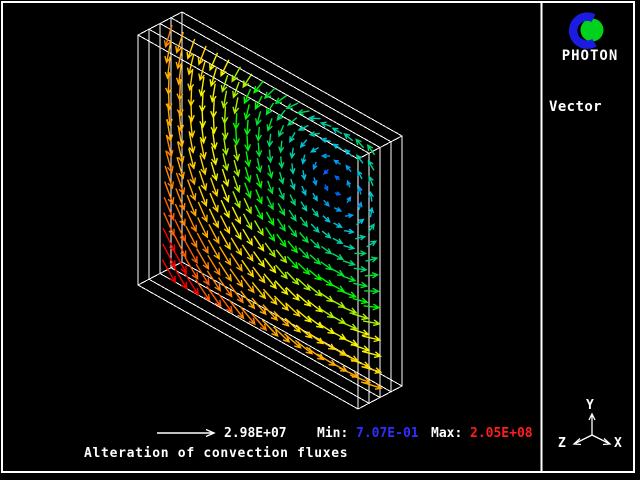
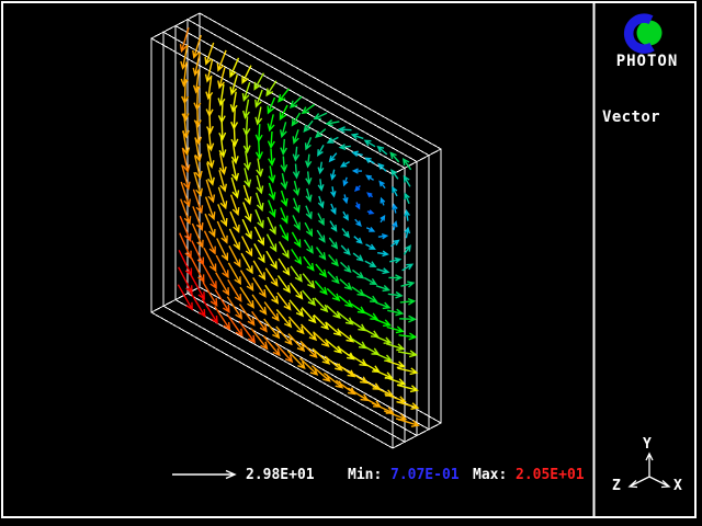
  PHOTON
  Vector
- 2.98E+07
+ 2.98E+01
  Min:
  7.07E-01
  Max:
- 2.05E+08
+ 2.05E+01
- Alteration of convection fluxes
  Y
  Z
  X
